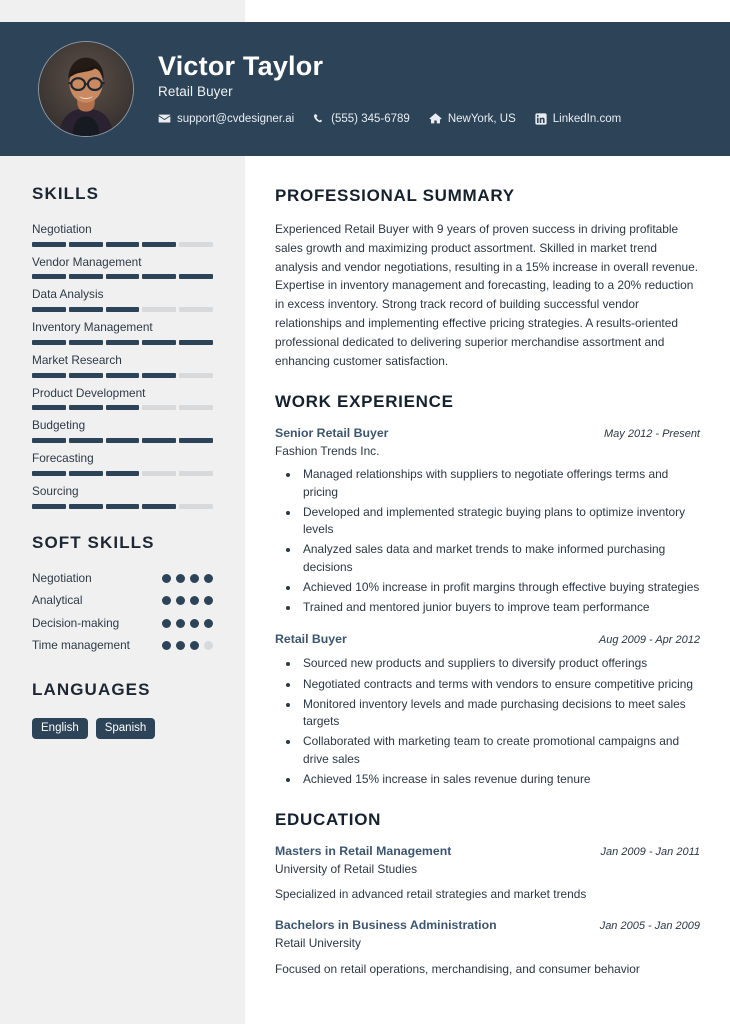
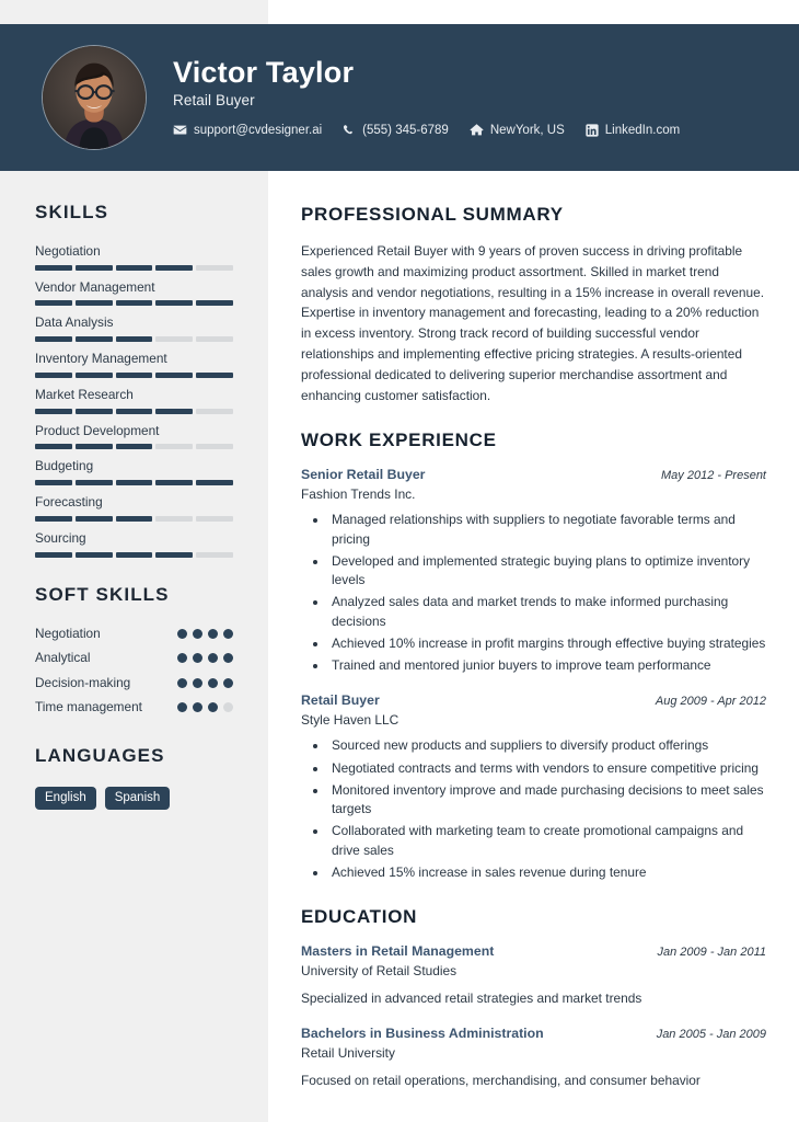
  Victor Taylor
  Retail Buyer
  support@cvdesigner.ai
  (555) 345-6789
  NewYork, US
  LinkedIn.com
  SKILLS
  Negotiation
  Vendor Management
  Data Analysis
  Inventory Management
  Market Research
  Product Development
  Budgeting
  Forecasting
  Sourcing
  SOFT SKILLS
  Negotiation
  Analytical
  Decision-making
  Time management
  LANGUAGES
  English
  Spanish
  PROFESSIONAL SUMMARY
  Experienced Retail Buyer with 9 years of proven success in driving profitable sales growth and maximizing product assortment. Skilled in market trend analysis and vendor negotiations, resulting in a 15% increase in overall revenue. Expertise in inventory management and forecasting, leading to a 20% reduction in excess inventory. Strong track record of building successful vendor relationships and implementing effective pricing strategies. A results-oriented professional dedicated to delivering superior merchandise assortment and enhancing customer satisfaction.
  WORK EXPERIENCE
  Senior Retail Buyer
  May 2012 - Present
  Fashion Trends Inc.
- Managed relationships with suppliers to negotiate offerings terms and pricing
+ Managed relationships with suppliers to negotiate favorable terms and pricing
  Developed and implemented strategic buying plans to optimize inventory levels
  Analyzed sales data and market trends to make informed purchasing decisions
  Achieved 10% increase in profit margins through effective buying strategies
  Trained and mentored junior buyers to improve team performance
  Retail Buyer
  Aug 2009 - Apr 2012
+ Style Haven LLC
  Sourced new products and suppliers to diversify product offerings
  Negotiated contracts and terms with vendors to ensure competitive pricing
- Monitored inventory levels and made purchasing decisions to meet sales targets
+ Monitored inventory improve and made purchasing decisions to meet sales targets
  Collaborated with marketing team to create promotional campaigns and drive sales
  Achieved 15% increase in sales revenue during tenure
  EDUCATION
  Masters in Retail Management
  Jan 2009 - Jan 2011
  University of Retail Studies
  Specialized in advanced retail strategies and market trends
  Bachelors in Business Administration
  Jan 2005 - Jan 2009
  Retail University
  Focused on retail operations, merchandising, and consumer behavior
